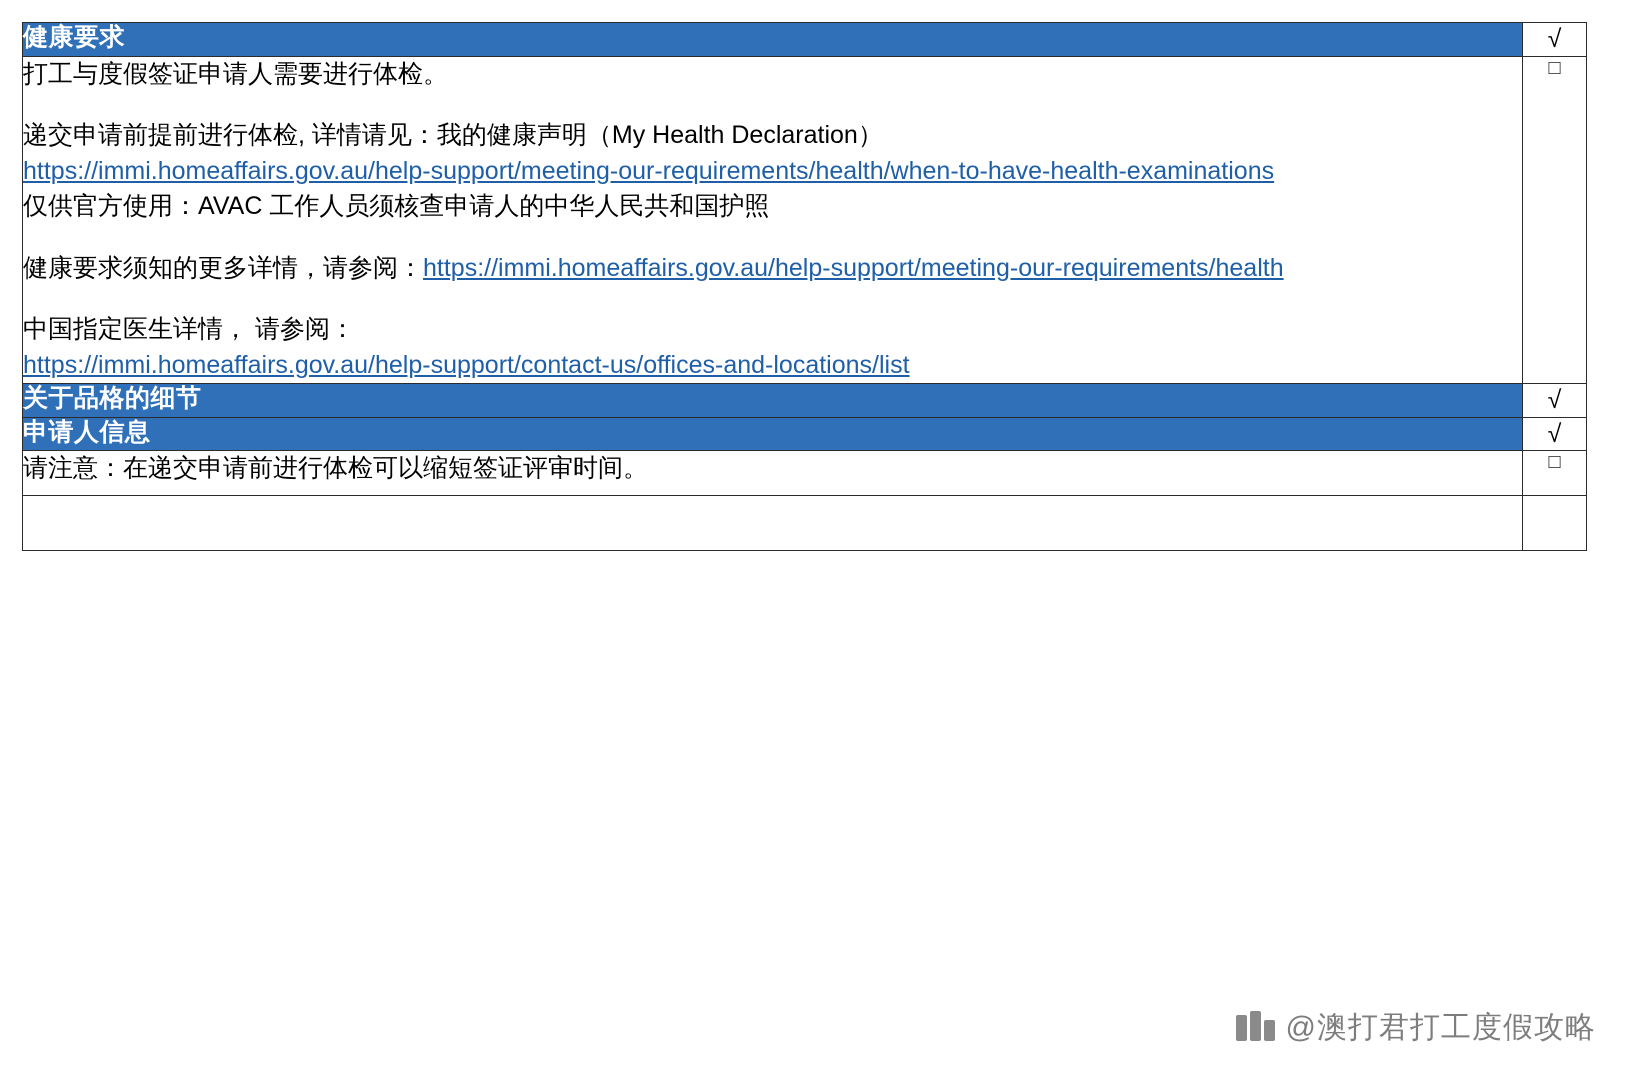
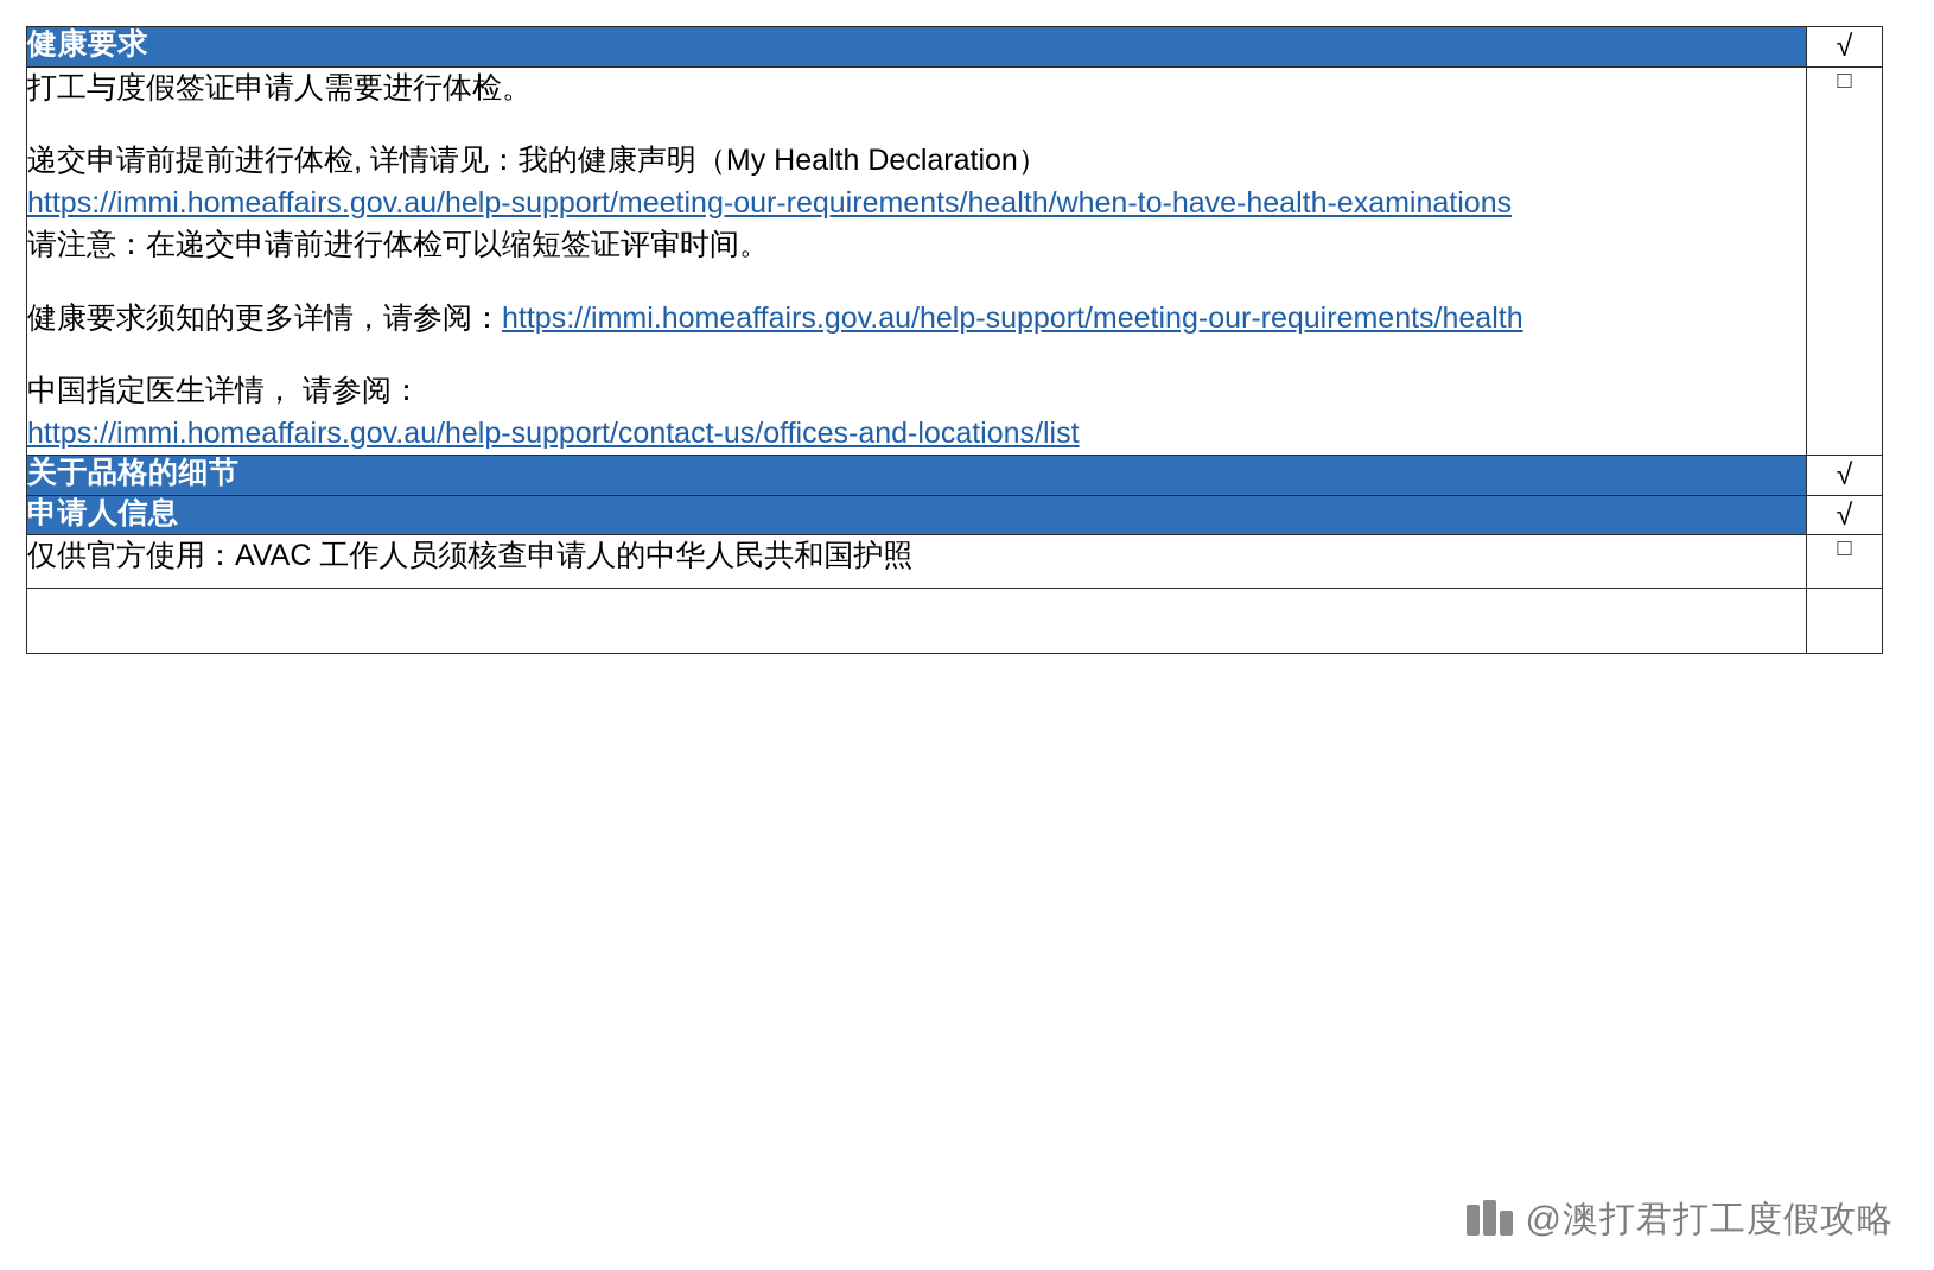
  健康要求	√
- 打工与度假签证申请人需要进行体检。 递交申请前提前进行体检, 详情请见：我的健康声明（My Health Declaration） https://immi.homeaffairs.gov.au/help-support/meeting-our-requirements/health/when-to-have-health-examinations 仅供官方使用：AVAC 工作人员须核查申请人的中华人民共和国护照 健康要求须知的更多详情，请参阅：https://immi.homeaffairs.gov.au/help-support/meeting-our-requirements/health 中国指定医生详情， 请参阅： https://immi.homeaffairs.gov.au/help-support/contact-us/offices-and-locations/list	□
+ 打工与度假签证申请人需要进行体检。 递交申请前提前进行体检, 详情请见：我的健康声明（My Health Declaration） https://immi.homeaffairs.gov.au/help-support/meeting-our-requirements/health/when-to-have-health-examinations 请注意：在递交申请前进行体检可以缩短签证评审时间。 健康要求须知的更多详情，请参阅：https://immi.homeaffairs.gov.au/help-support/meeting-our-requirements/health 中国指定医生详情， 请参阅： https://immi.homeaffairs.gov.au/help-support/contact-us/offices-and-locations/list	□
  关于品格的细节	√
  申请人信息	√
- 请注意：在递交申请前进行体检可以缩短签证评审时间。	□
+ 仅供官方使用：AVAC 工作人员须核查申请人的中华人民共和国护照	□
  @澳打君打工度假攻略
